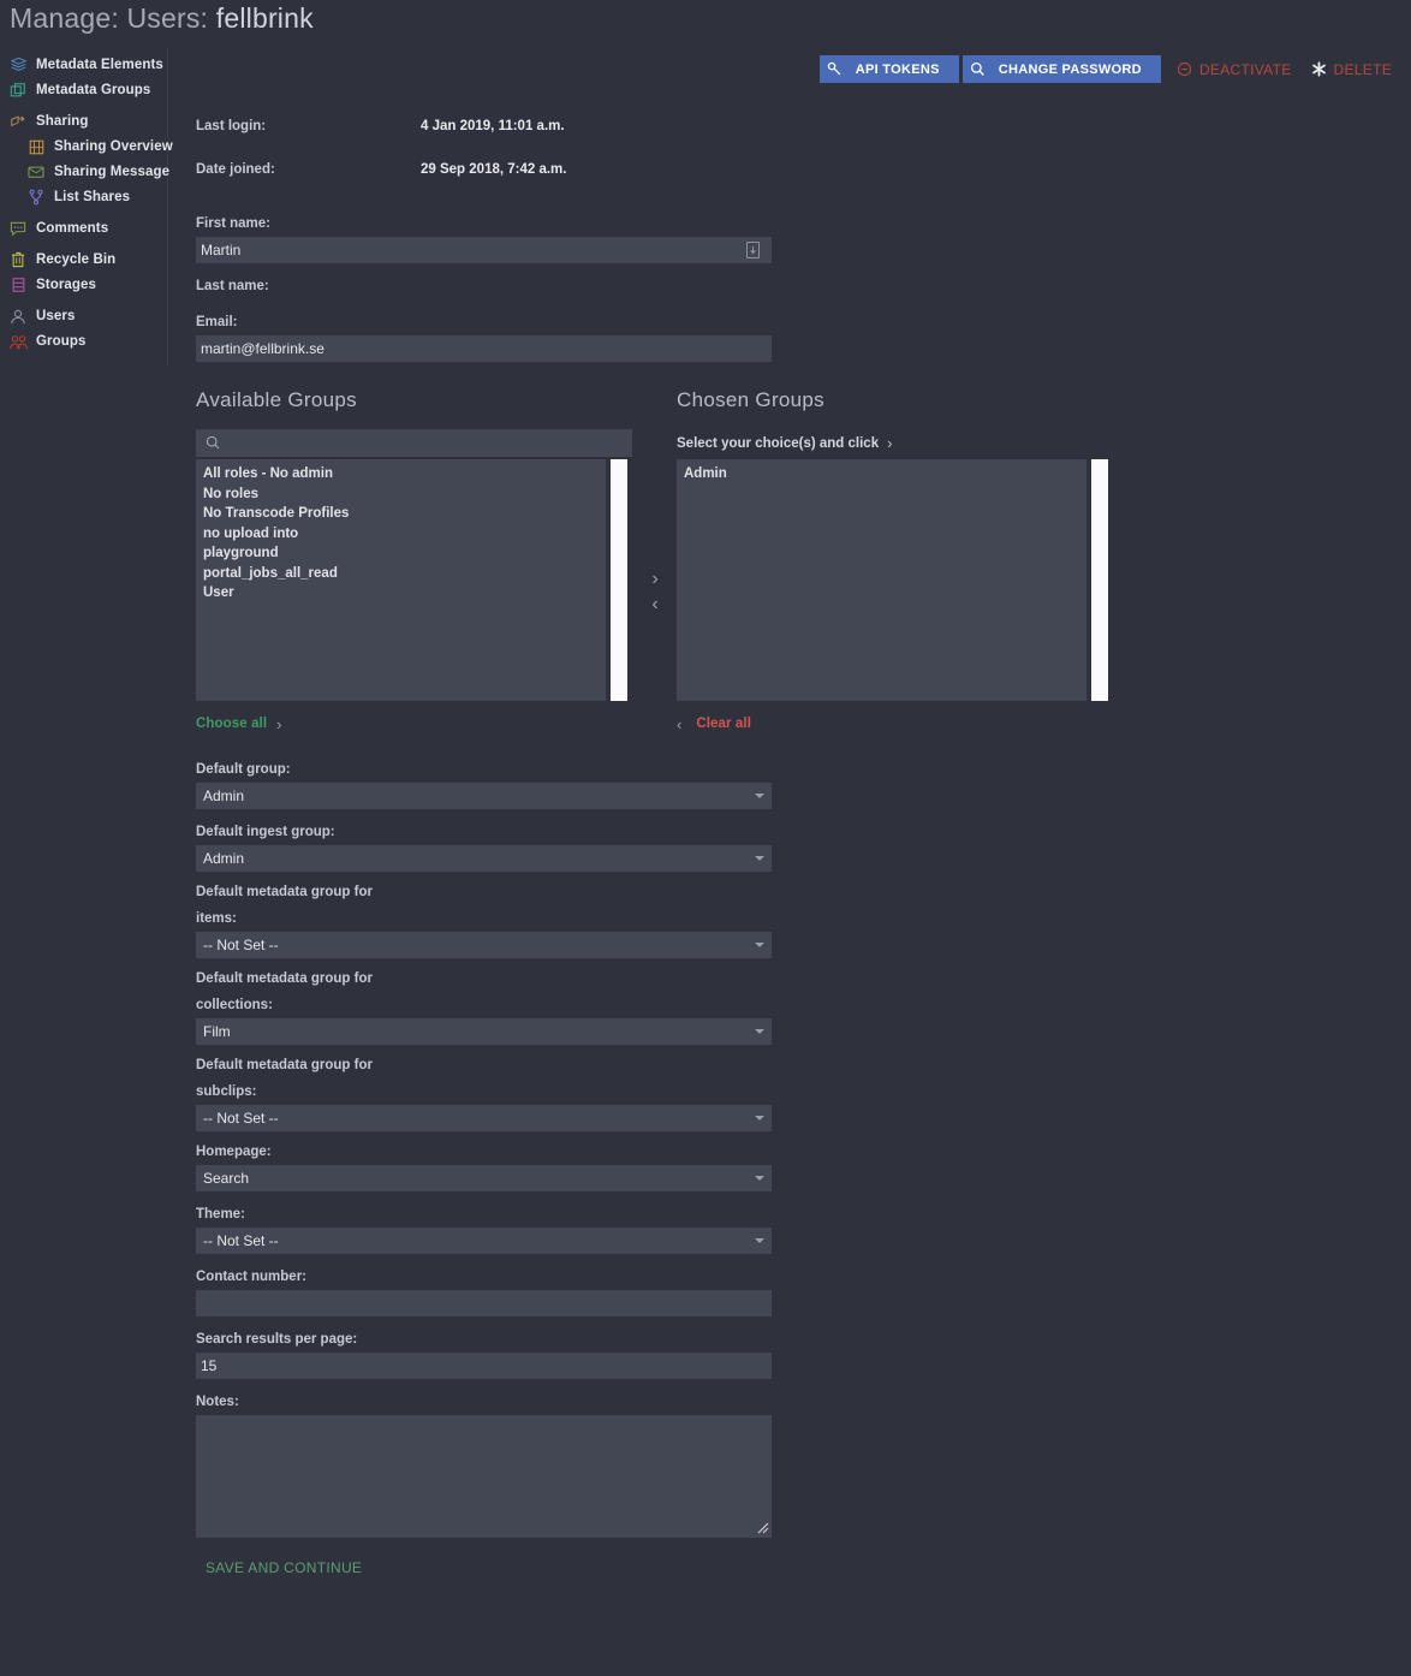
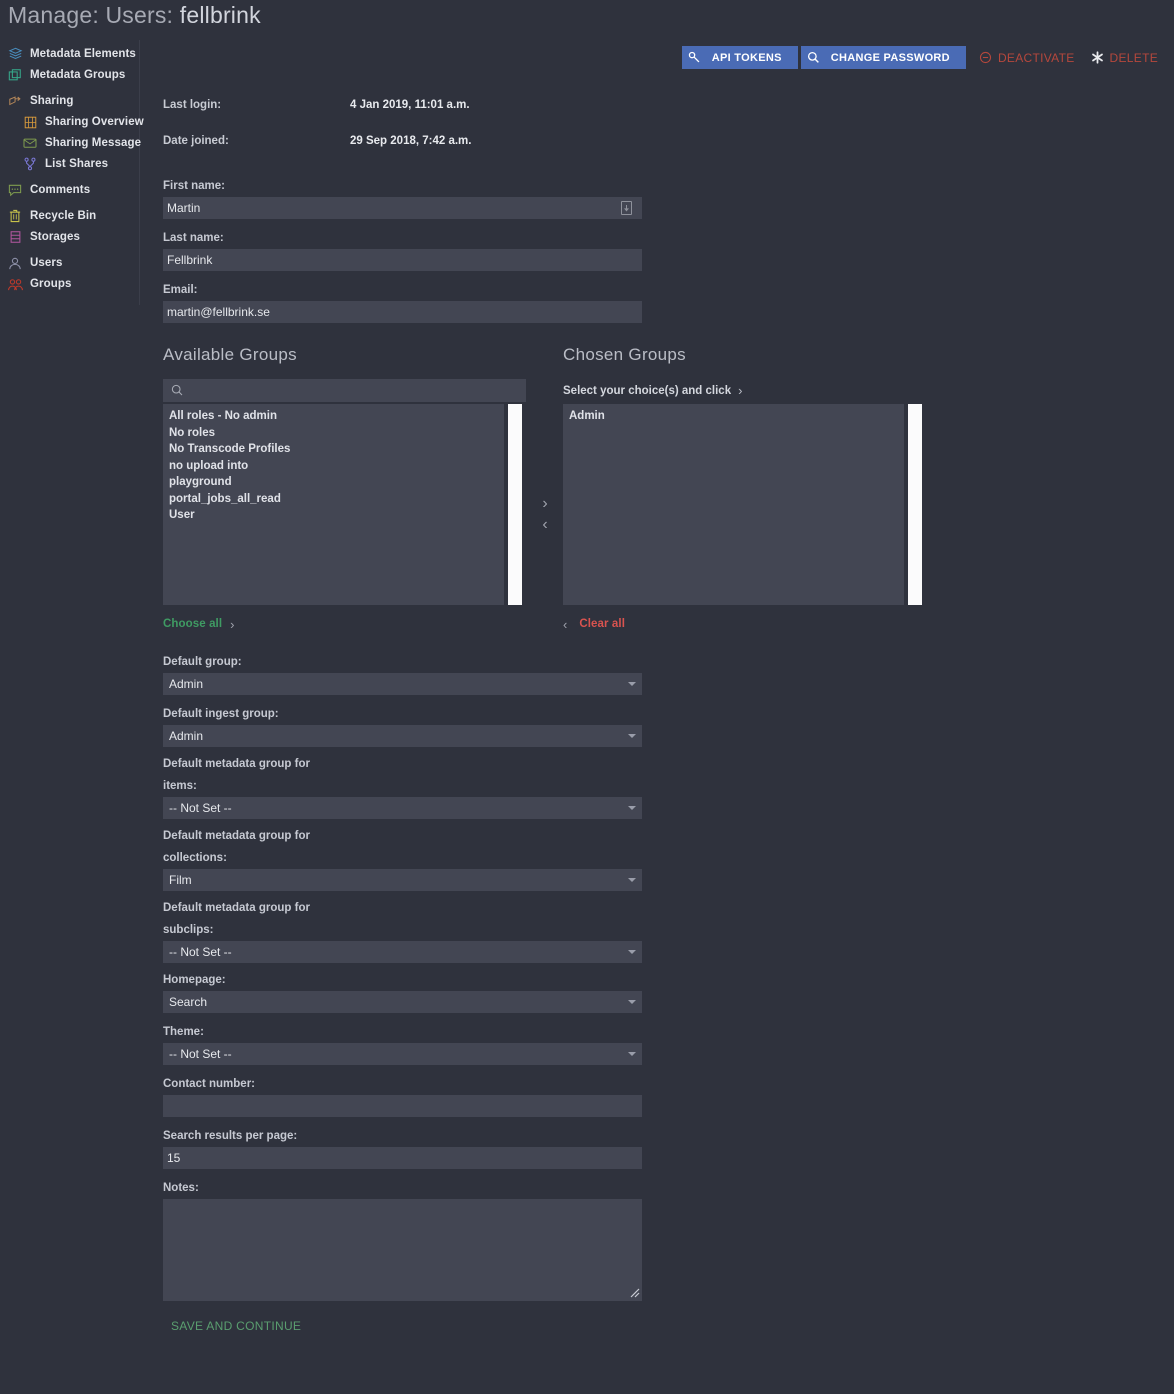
  Manage: Users: fellbrink
  Metadata Elements
  Metadata Groups
  Sharing
  Sharing Overview
  Sharing Message
  List Shares
  Comments
  Recycle Bin
  Storages
  Users
  Groups
  API TOKENS
  CHANGE PASSWORD
  DEACTIVATE
  DELETE
  Last login:
  4 Jan 2019, 11:01 a.m.
  Date joined:
  29 Sep 2018, 7:42 a.m.
  First name:
  Martin
  Last name:
+ Fellbrink
  Email:
  martin@fellbrink.se
  Available Groups
  All roles - No admin
  No roles
  No Transcode Profiles
  no upload into
  playground
  portal_jobs_all_read
  User
  Choose all
  ›
  ›
  ‹
  Chosen Groups
  Select your choice(s) and click
  ›
  Admin
  ‹
  Clear all
  Default group:
  Admin
  Default ingest group:
  Admin
  Default metadata group for
  items:
  -- Not Set --
  Default metadata group for
  collections:
  Film
  Default metadata group for
  subclips:
  -- Not Set --
  Homepage:
  Search
  Theme:
  -- Not Set --
  Contact number:
  Search results per page:
  15
  Notes:
  SAVE AND CONTINUE
